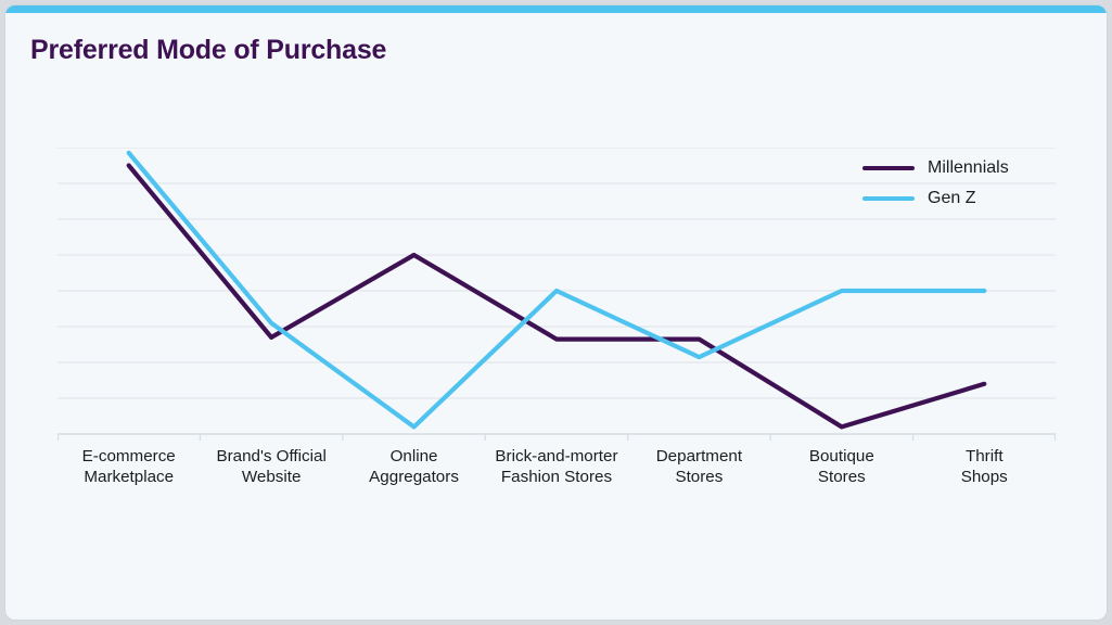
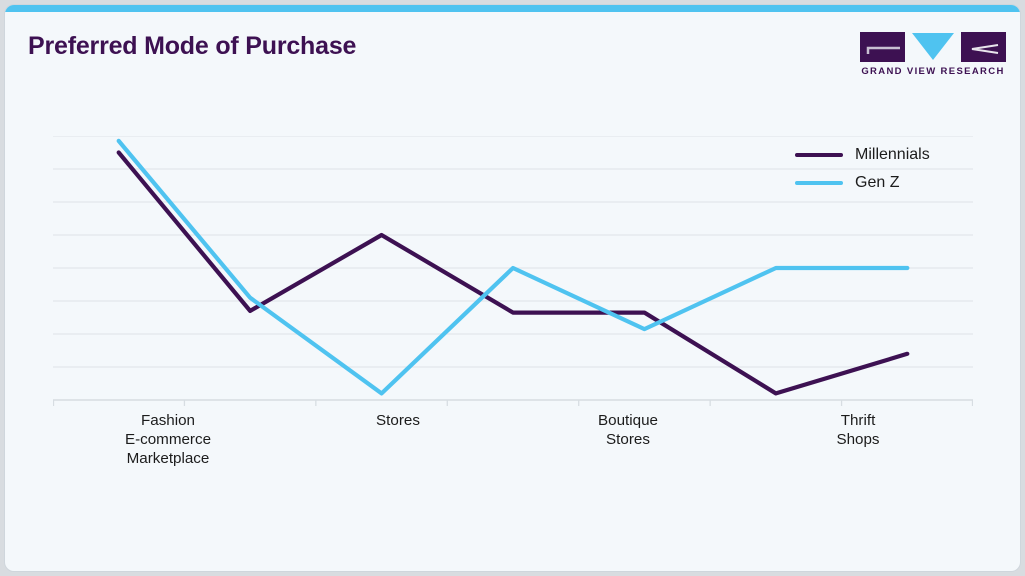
  Preferred Mode of Purchase
+ GRAND VIEW RESEARCH
+ Fashion
  E-commerce
  Marketplace
- Brand's Official
- Website
- Online
- Aggregators
- Brick-and-morter
- Fashion Stores
- Department
  Stores
  Boutique
  Stores
  Thrift
  Shops
  Millennials
  Gen Z
